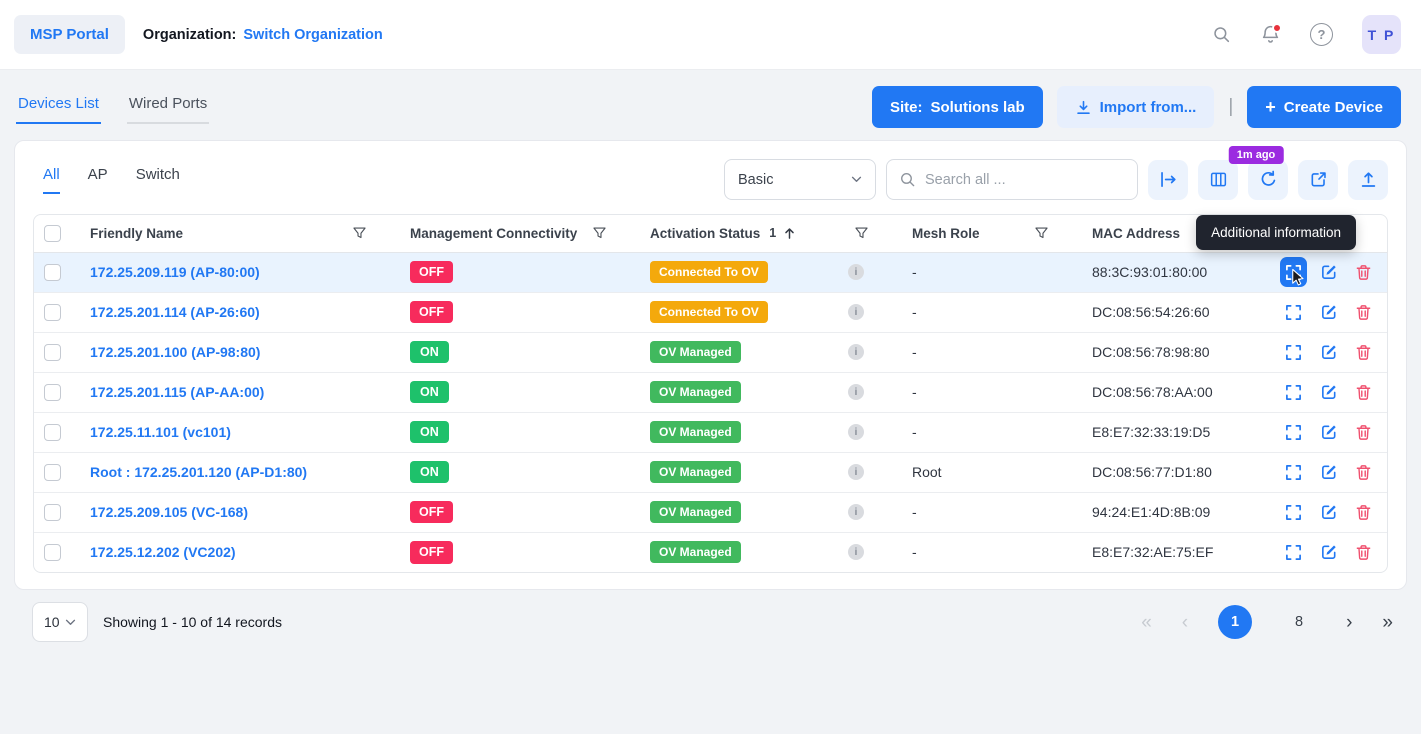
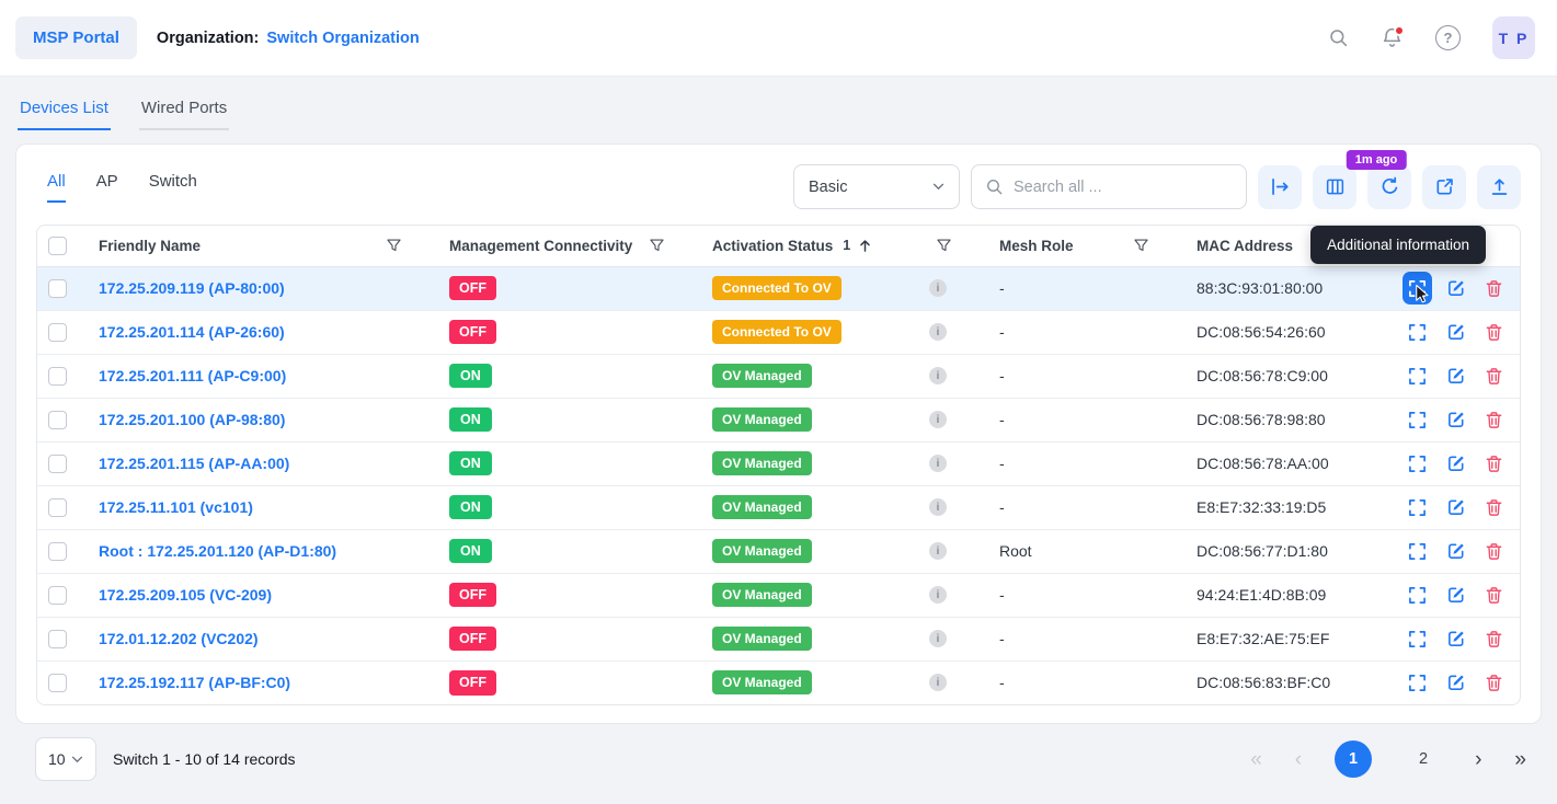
  MSP Portal
  Organization:
  Switch Organization
  ?
  T P
  Devices List
  Wired Ports
- Site:
- Solutions lab
- Import from...
- |
- +
- Create Device
  All
  AP
  Switch
  Basic
  Search all ...
  1m ago
  Additional information
  	Friendly Name	Management Connectivity	Activation Status 1	Mesh Role	MAC Address
  	172.25.209.119 (AP-80:00)	OFF	Connected To OV i	-	88:3C:93:01:80:00
  	172.25.201.114 (AP-26:60)	OFF	Connected To OV i	-	DC:08:56:54:26:60
+ 	172.25.201.111 (AP-C9:00)	ON	OV Managed i	-	DC:08:56:78:C9:00
  	172.25.201.100 (AP-98:80)	ON	OV Managed i	-	DC:08:56:78:98:80
  	172.25.201.115 (AP-AA:00)	ON	OV Managed i	-	DC:08:56:78:AA:00
  	172.25.11.101 (vc101)	ON	OV Managed i	-	E8:E7:32:33:19:D5
  	Root : 172.25.201.120 (AP-D1:80)	ON	OV Managed i	Root	DC:08:56:77:D1:80
- 	172.25.209.105 (VC-168)	OFF	OV Managed i	-	94:24:E1:4D:8B:09
+ 	172.25.209.105 (VC-209)	OFF	OV Managed i	-	94:24:E1:4D:8B:09
- 	172.25.12.202 (VC202)	OFF	OV Managed i	-	E8:E7:32:AE:75:EF
+ 	172.01.12.202 (VC202)	OFF	OV Managed i	-	E8:E7:32:AE:75:EF
+ 	172.25.192.117 (AP-BF:C0)	OFF	OV Managed i	-	DC:08:56:83:BF:C0
  10
- Showing 1 - 10 of 14 records
+ Switch 1 - 10 of 14 records
  «
  ‹
  1
- 8
+ 2
  ›
  »
